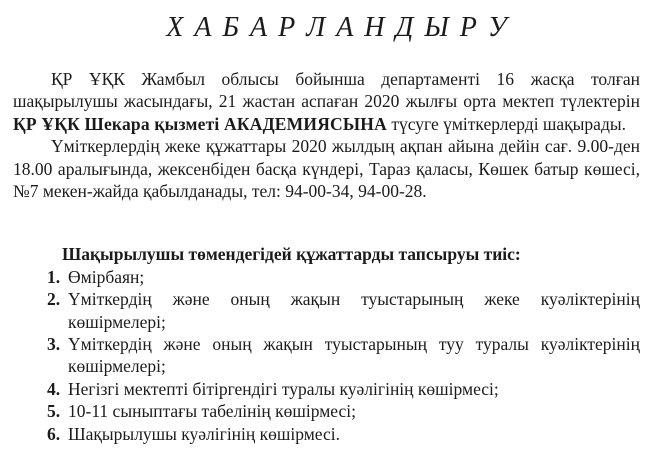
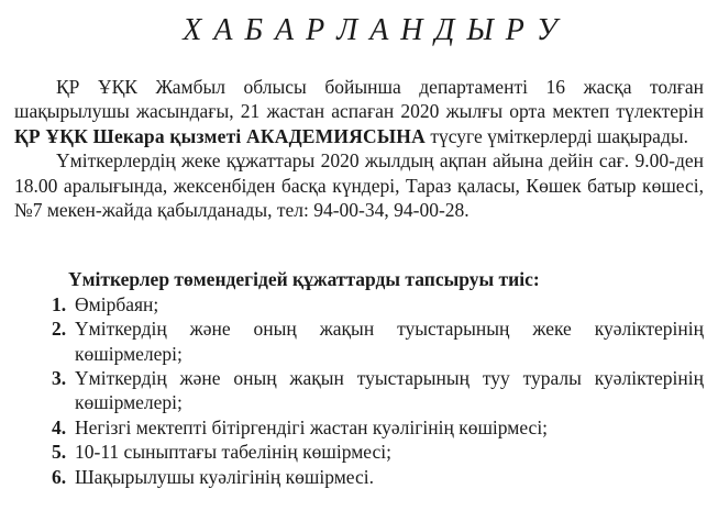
  Х А Б А Р Л А Н Д Ы Р У
  ҚР ҰҚК Жамбыл облысы бойынша департаменті 16 жасқа толған шақырылушы жасындағы, 21 жастан аспаған 2020 жылғы орта мектеп түлектерін ҚР ҰҚК Шекара қызметі АКАДЕМИЯСЫНА түсуге үміткерлерді шақырады.
  Үміткерлердің жеке құжаттары 2020 жылдың ақпан айына дейін сағ. 9.00-ден 18.00 аралығында, жексенбіден басқа күндері, Тараз қаласы, Көшек батыр көшесі, №7 мекен-жайда қабылданады, тел: 94-00-34, 94-00-28.
- Шақырылушы төмендегідей құжаттарды тапсыруы тиіс:
+ Үміткерлер төмендегідей құжаттарды тапсыруы тиіс:
  1.
  Өмірбаян;
  2.
  Үміткердің және оның жақын туыстарының жеке куәліктерінің көшірмелері;
  3.
  Үміткердің және оның жақын туыстарының туу туралы куәліктерінің көшірмелері;
  4.
- Негізгі мектепті бітіргендігі туралы куәлігінің көшірмесі;
+ Негізгі мектепті бітіргендігі жастан куәлігінің көшірмесі;
  5.
  10-11 сыныптағы табелінің көшірмесі;
  6.
  Шақырылушы куәлігінің көшірмесі.
